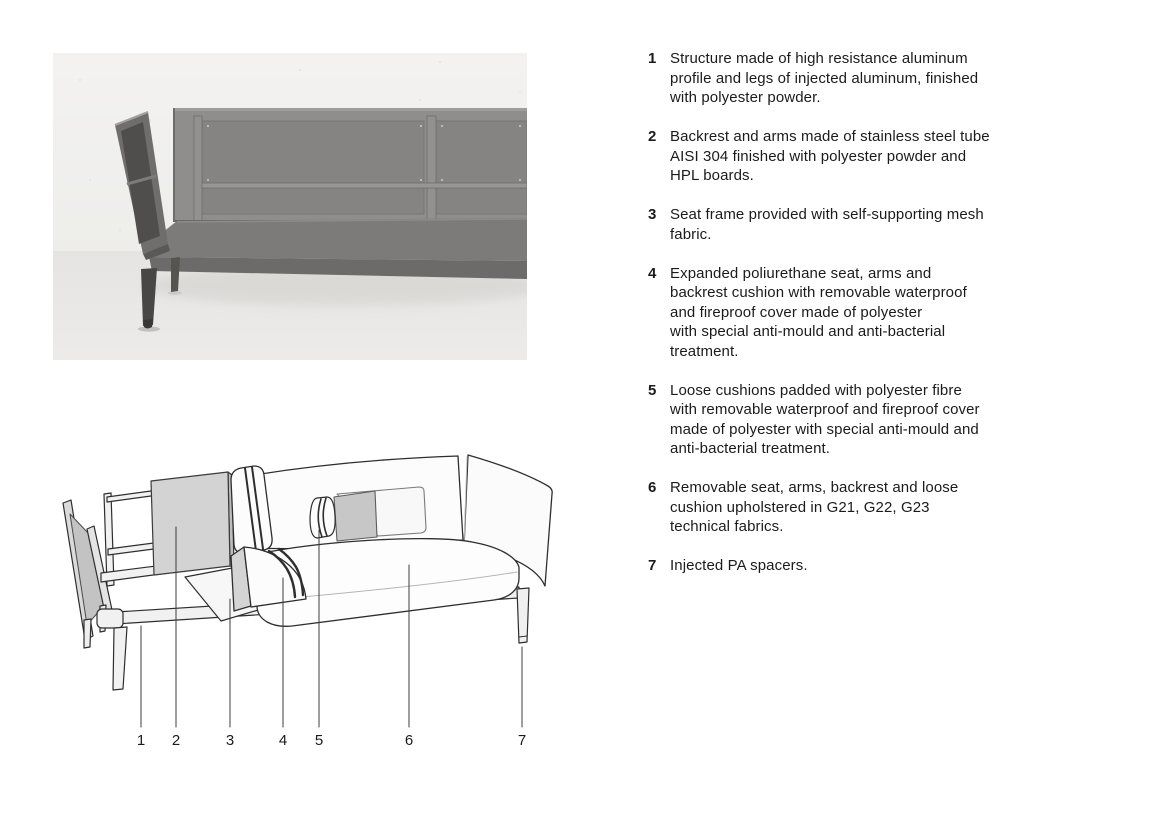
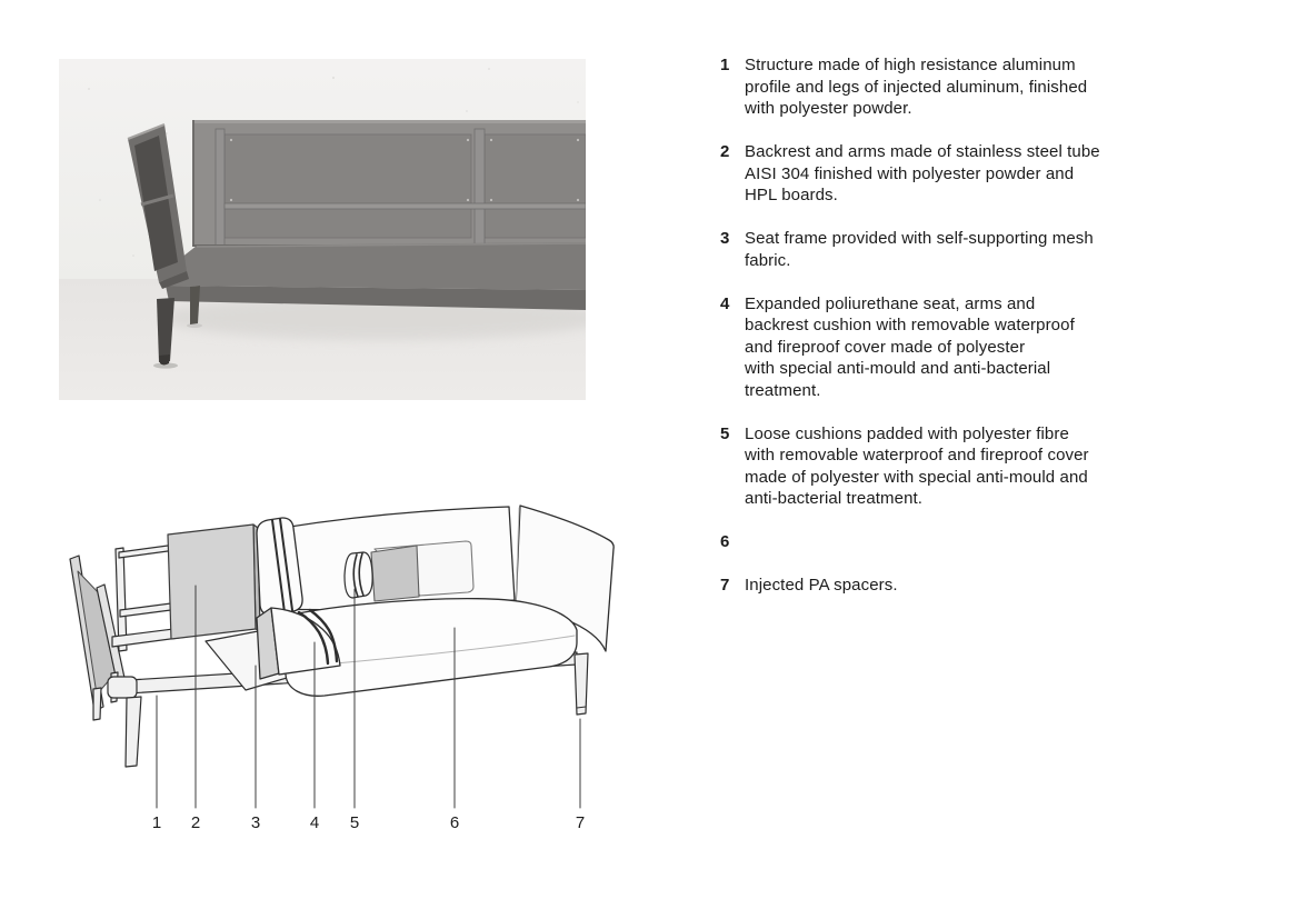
  1
  2
  3
  4
  5
  6
  7
  1
  Structure made of high resistance aluminum
  profile and legs of injected aluminum, finished
  with polyester powder.
  2
  Backrest and arms made of stainless steel tube
  AISI 304 finished with polyester powder and
  HPL boards.
  3
  Seat frame provided with self-supporting mesh
  fabric.
  4
  Expanded poliurethane seat, arms and
  backrest cushion with removable waterproof
  and fireproof cover made of polyester
  with special anti-mould and anti-bacterial
  treatment.
  5
  Loose cushions padded with polyester fibre
  with removable waterproof and fireproof cover
  made of polyester with special anti-mould and
  anti-bacterial treatment.
  6
- Removable seat, arms, backrest and loose
- cushion upholstered in G21, G22, G23
- technical fabrics.
  7
  Injected PA spacers.
